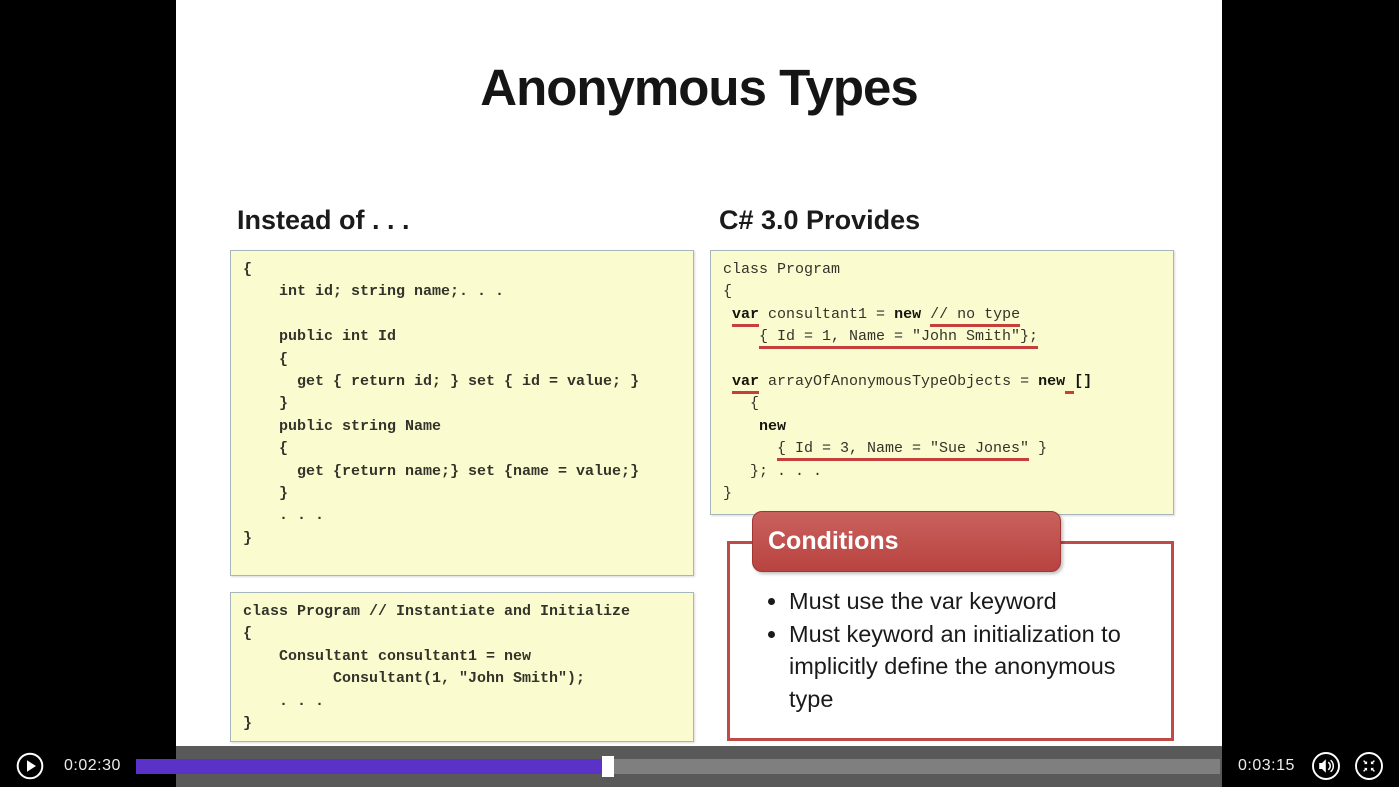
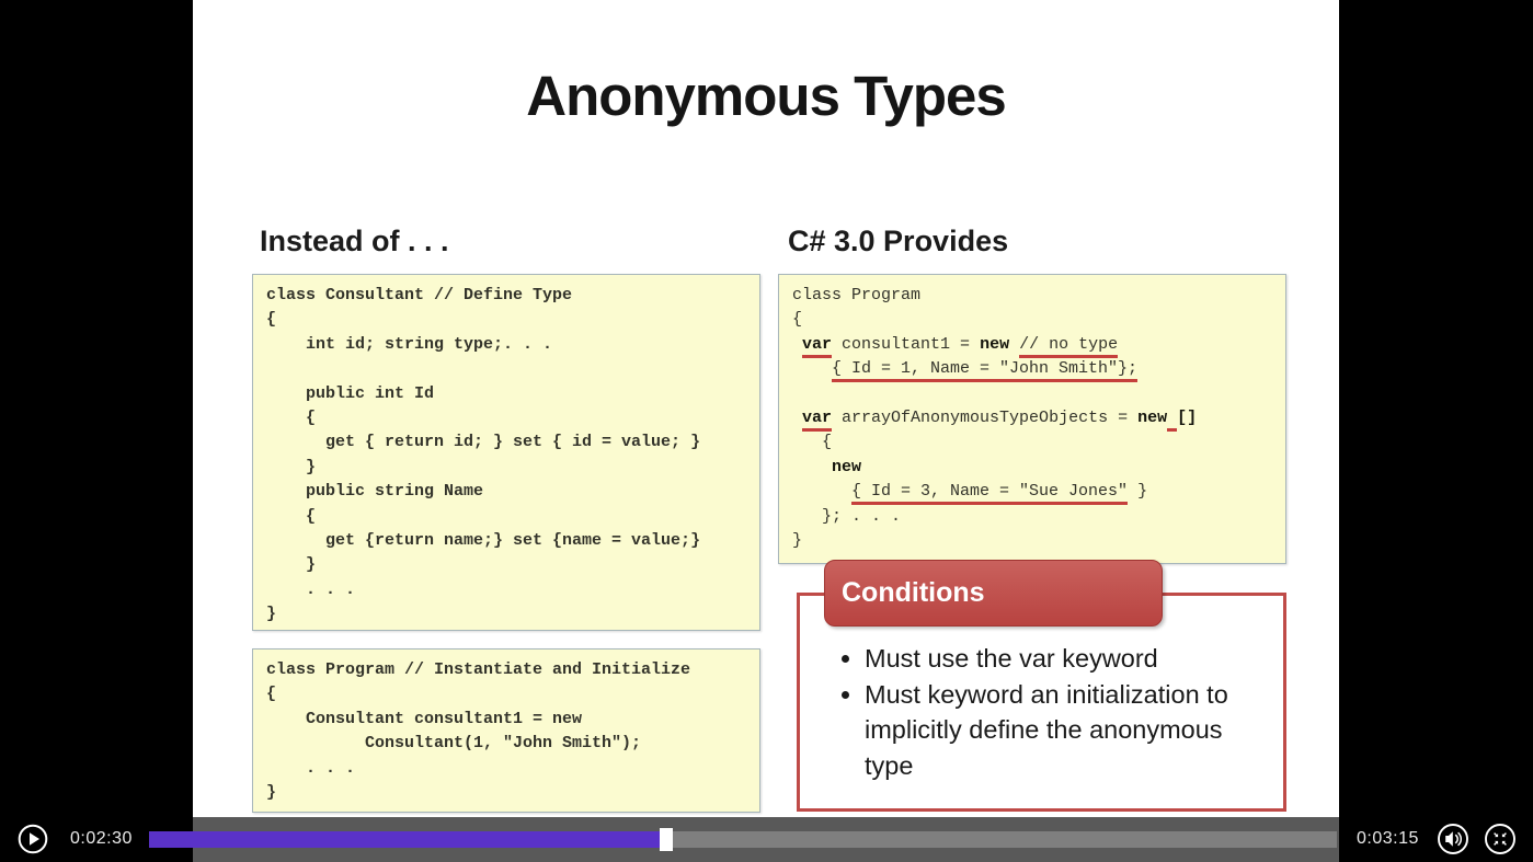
  Anonymous Types
  Instead of . . .
  C# 3.0 Provides
+ class Consultant // Define Type
  {
- int id; string name;. . .
+ int id; string type;. . .
  public int Id
  {
  get { return id; } set { id = value; }
  }
  public string Name
  {
  get {return name;} set {name = value;}
  }
  . . .
  }
  class Program // Instantiate and Initialize
  {
  Consultant consultant1 = new
  Consultant(1, "John Smith");
  . . .
  }
  class Program
  {
  var consultant1 = new // no type
  { Id = 1, Name = "John Smith"};
  var arrayOfAnonymousTypeObjects = new []
  {
  new
  { Id = 3, Name = "Sue Jones" }
  }; . . .
  }
  Conditions
  Must use the var keyword
  Must keyword an initialization to implicitly define the anonymous type
  0:02:30
  0:03:15
